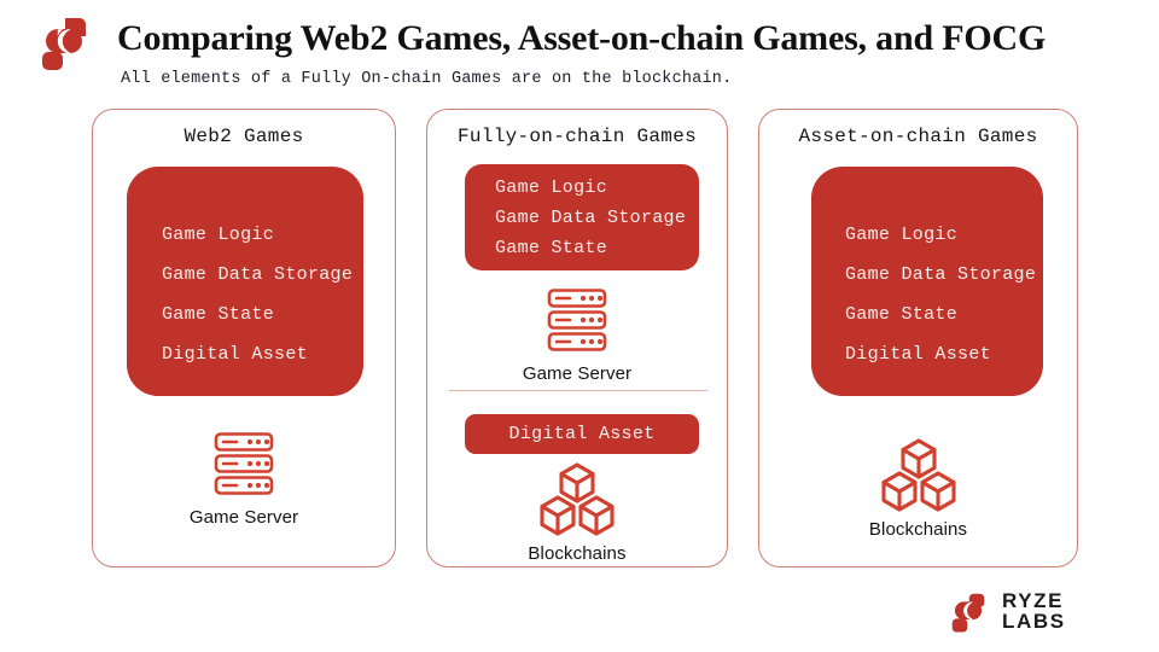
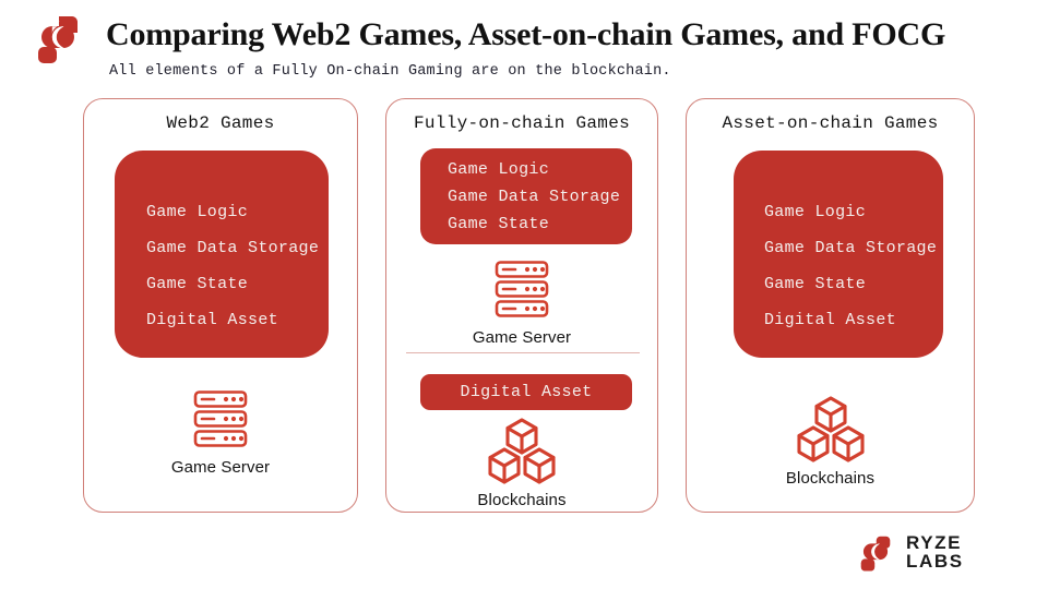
  Comparing Web2 Games, Asset-on-chain Games, and FOCG
- All elements of a Fully On-chain Games are on the blockchain.
+ All elements of a Fully On-chain Gaming are on the blockchain.
  Web2 Games
  Game Logic
  Game Data Storage
  Game State
  Digital Asset
  Game Server
  Fully-on-chain Games
  Game Logic
  Game Data Storage
  Game State
  Game Server
  Digital Asset
  Blockchains
  Asset-on-chain Games
  Game Logic
  Game Data Storage
  Game State
  Digital Asset
  Blockchains
  RYZE
  LABS
